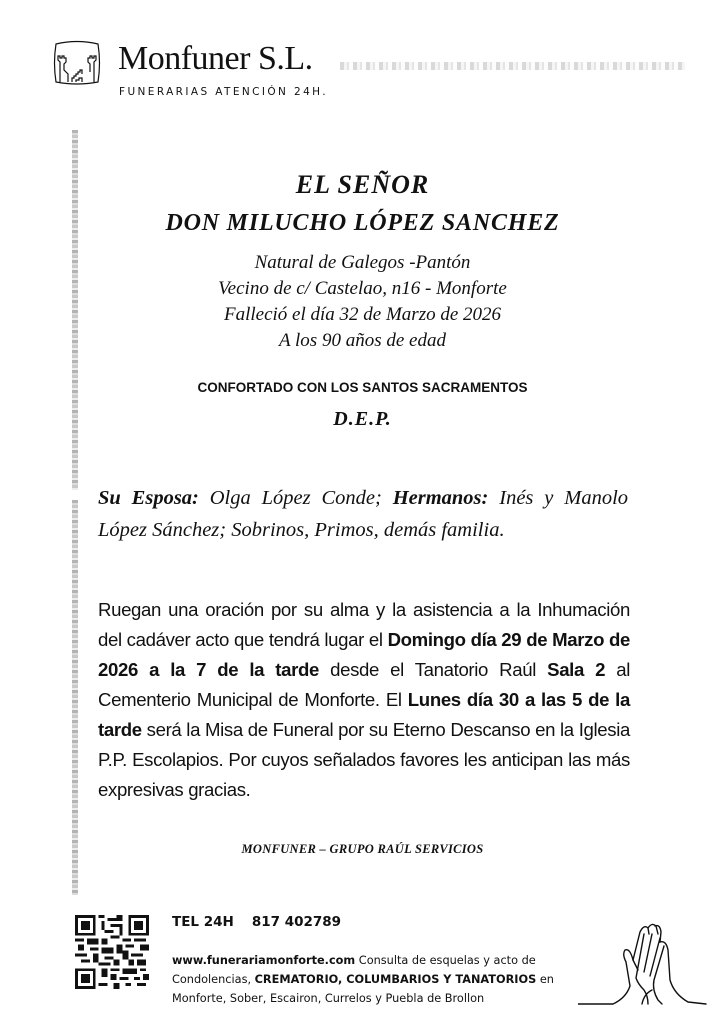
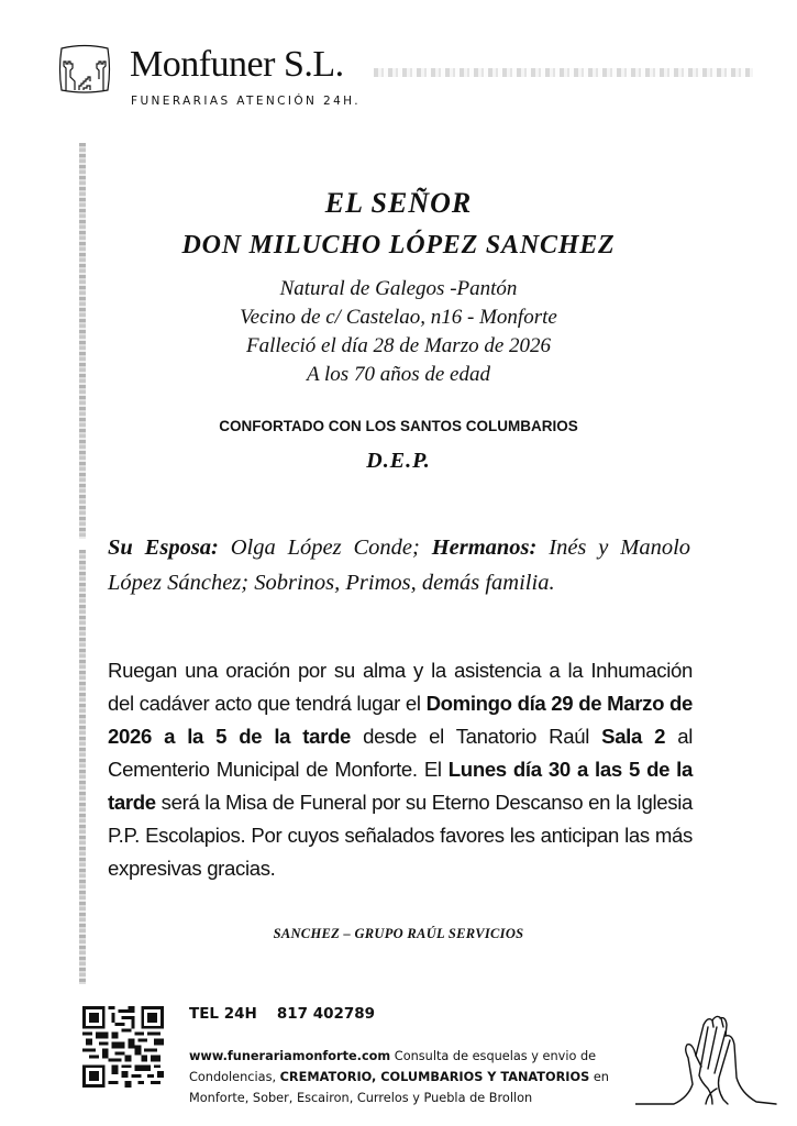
  Monfuner S.L.
  FUNERARIAS ATENCIÓN 24H.
  EL SEÑOR
  DON MILUCHO LÓPEZ SANCHEZ
  Natural de Galegos -Pantón
  Vecino de c/ Castelao, n16 - Monforte
- Falleció el día 32 de Marzo de 2026
+ Falleció el día 28 de Marzo de 2026
- A los 90 años de edad
+ A los 70 años de edad
- CONFORTADO CON LOS SANTOS SACRAMENTOS
+ CONFORTADO CON LOS SANTOS COLUMBARIOS
  D.E.P.
  Su Esposa: Olga López Conde; Hermanos: Inés y Manolo López Sánchez; Sobrinos, Primos, demás familia.
- Ruegan una oración por su alma y la asistencia a la Inhumación del cadáver acto que tendrá lugar el Domingo día 29 de Marzo de 2026 a la 7 de la tarde desde el Tanatorio Raúl Sala 2 al Cementerio Municipal de Monforte. El Lunes día 30 a las 5 de la tarde será la Misa de Funeral por su Eterno Descanso en la Iglesia P.P. Escolapios. Por cuyos señalados favores les anticipan las más expresivas gracias.
+ Ruegan una oración por su alma y la asistencia a la Inhumación del cadáver acto que tendrá lugar el Domingo día 29 de Marzo de 2026 a la 5 de la tarde desde el Tanatorio Raúl Sala 2 al Cementerio Municipal de Monforte. El Lunes día 30 a las 5 de la tarde será la Misa de Funeral por su Eterno Descanso en la Iglesia P.P. Escolapios. Por cuyos señalados favores les anticipan las más expresivas gracias.
- MONFUNER – GRUPO RAÚL SERVICIOS
+ SANCHEZ – GRUPO RAÚL SERVICIOS
  TEL 24H 817 402789
- www.funerariamonforte.com Consulta de esquelas y acto de Condolencias, CREMATORIO, COLUMBARIOS Y TANATORIOS en Monforte, Sober, Escairon, Currelos y Puebla de Brollon
+ www.funerariamonforte.com Consulta de esquelas y envio de Condolencias, CREMATORIO, COLUMBARIOS Y TANATORIOS en Monforte, Sober, Escairon, Currelos y Puebla de Brollon
